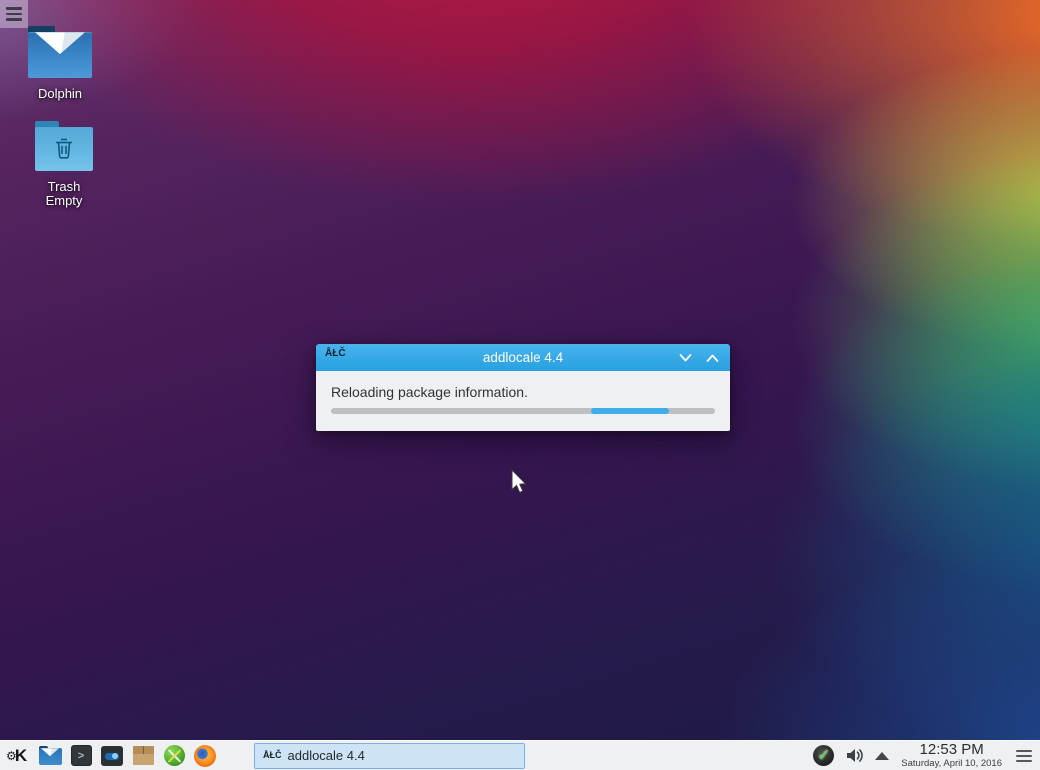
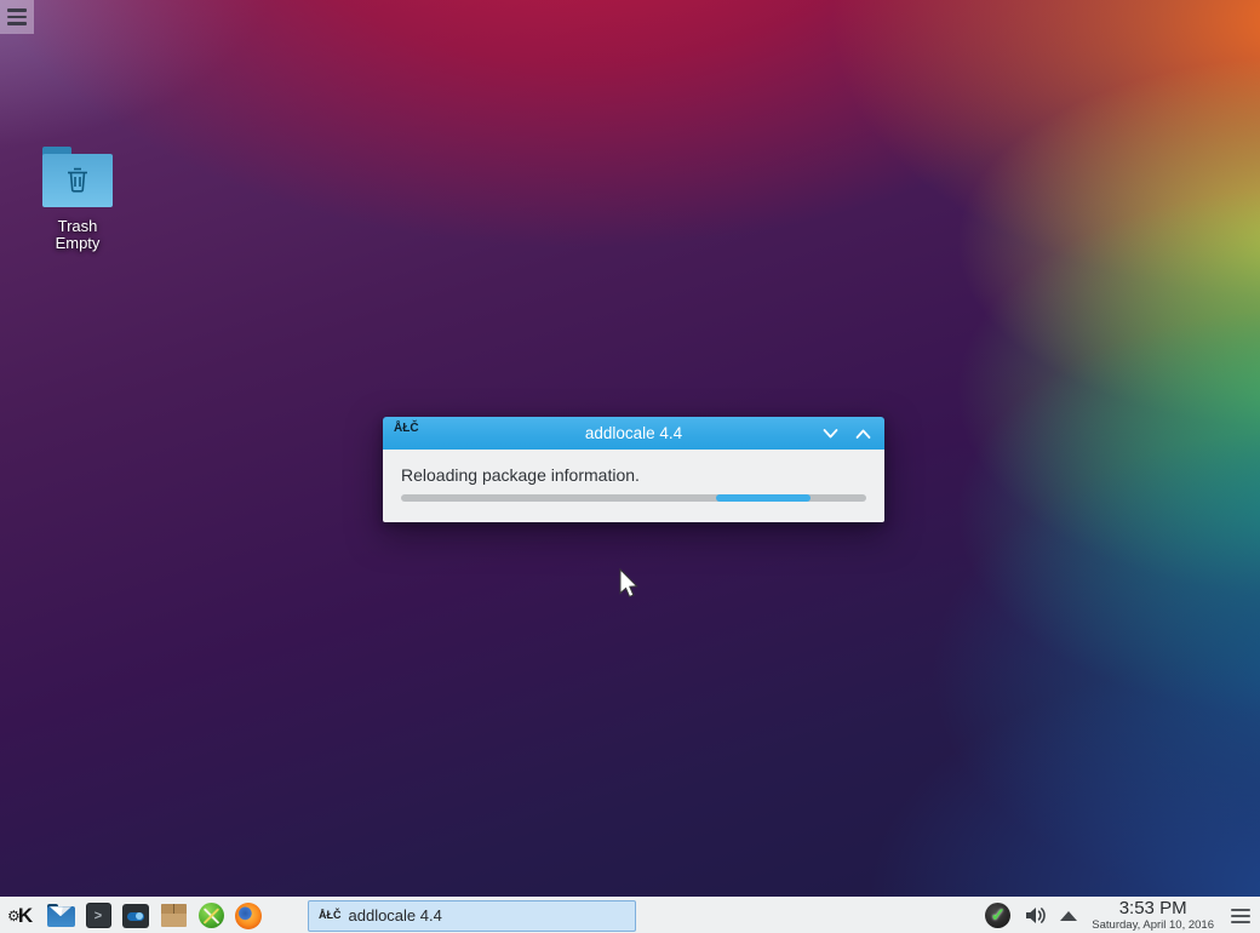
- Dolphin
  Trash
  Empty
  ÅŁČ
  addlocale 4.4
  Reloading package information.
  ⚙
  K
  >
  ÅŁČ
  addlocale 4.4
  ✓
- 12:53 PM
+ 3:53 PM
  Saturday, April 10, 2016
